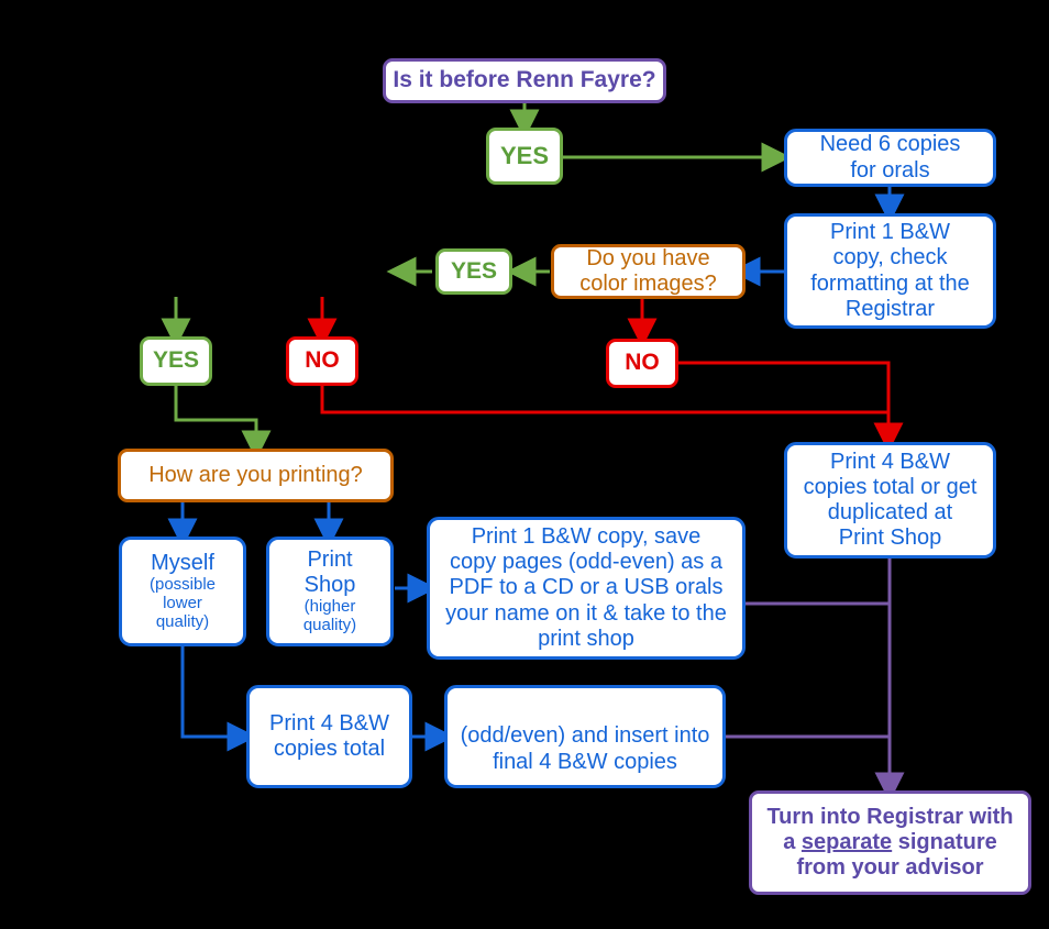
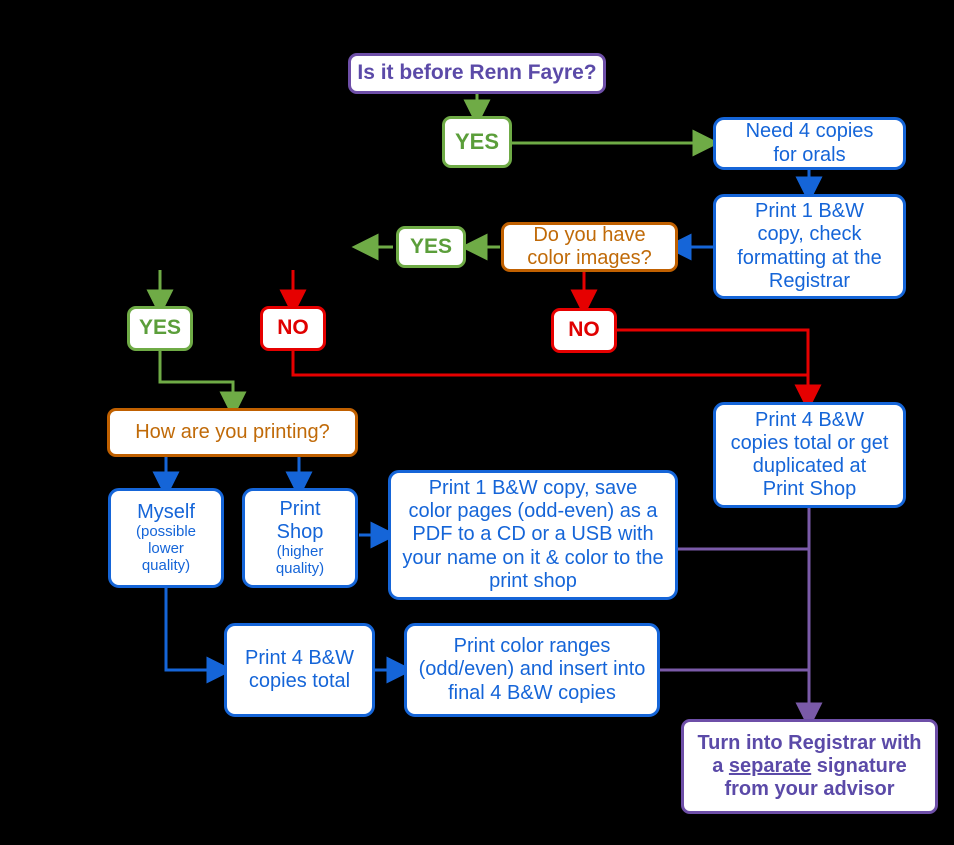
  Is it before Renn Fayre?
  YES
- Need 6 copies
+ Need 4 copies
  for orals
  Print 1 B&W
  copy, check
  formatting at the
  Registrar
  Do you have
  color images?
  YES
  YES
  NO
  NO
  How are you printing?
  Myself
  (possible
  lower
  quality)
  Print
  Shop
  (higher
  quality)
  Print 1 B&W copy, save
- copy pages (odd-even) as a
+ color pages (odd-even) as a
- PDF to a CD or a USB orals
+ PDF to a CD or a USB with
- your name on it & take to the
+ your name on it & color to the
  print shop
  Print 4 B&W
  copies total or get
  duplicated at
  Print Shop
  Print 4 B&W
  copies total
+ Print color ranges
  (odd/even) and insert into
  final 4 B&W copies
  Turn into Registrar with
  a separate signature
  from your advisor
